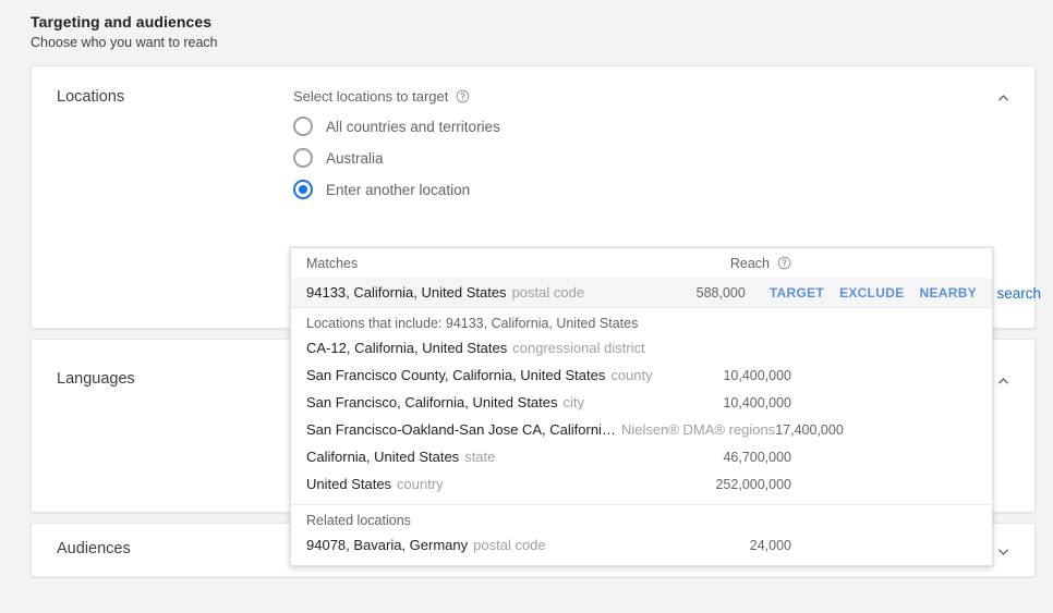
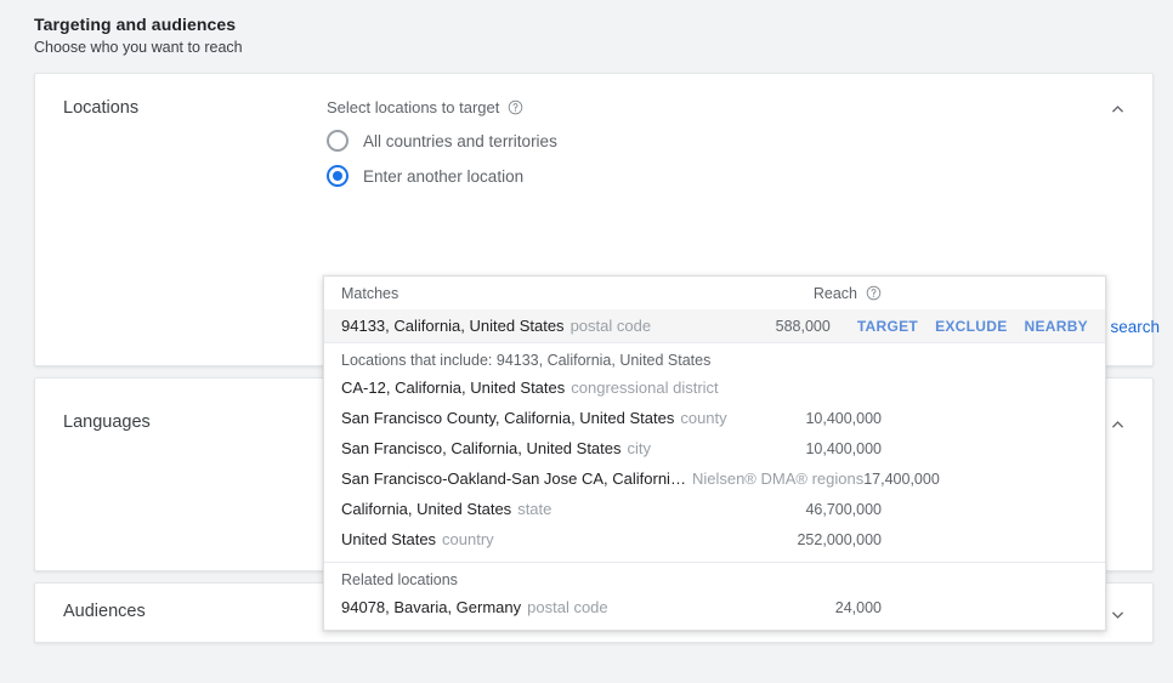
  Targeting and audiences
  Choose who you want to reach
  Locations
  Select locations to target
  All countries and territories
- Australia
  Enter another location
  Languages
  Audiences
  Matches
  Reach
  94133, California, United States
  postal code
  588,000
  TARGET
  EXCLUDE
  NEARBY
  Locations that include: 94133, California, United States
  CA-12, California, United States
  congressional district
  San Francisco County, California, United States
  county
  10,400,000
  San Francisco, California, United States
  city
  10,400,000
  San Francisco-Oakland-San Jose CA, Californi…
  Nielsen® DMA® regions
  17,400,000
  California, United States
  state
  46,700,000
  United States
  country
  252,000,000
  Related locations
  94078, Bavaria, Germany
  postal code
  24,000
